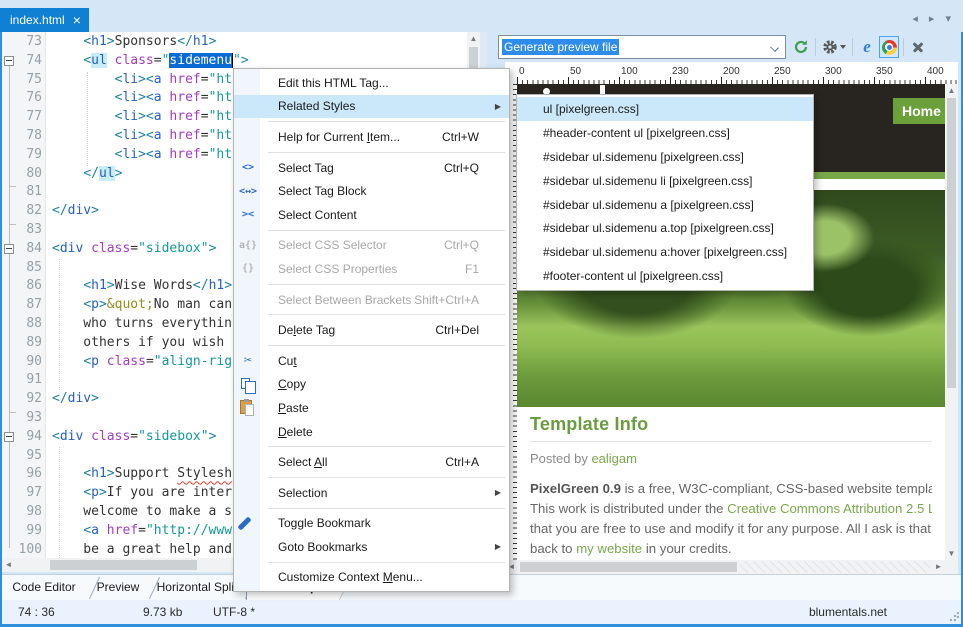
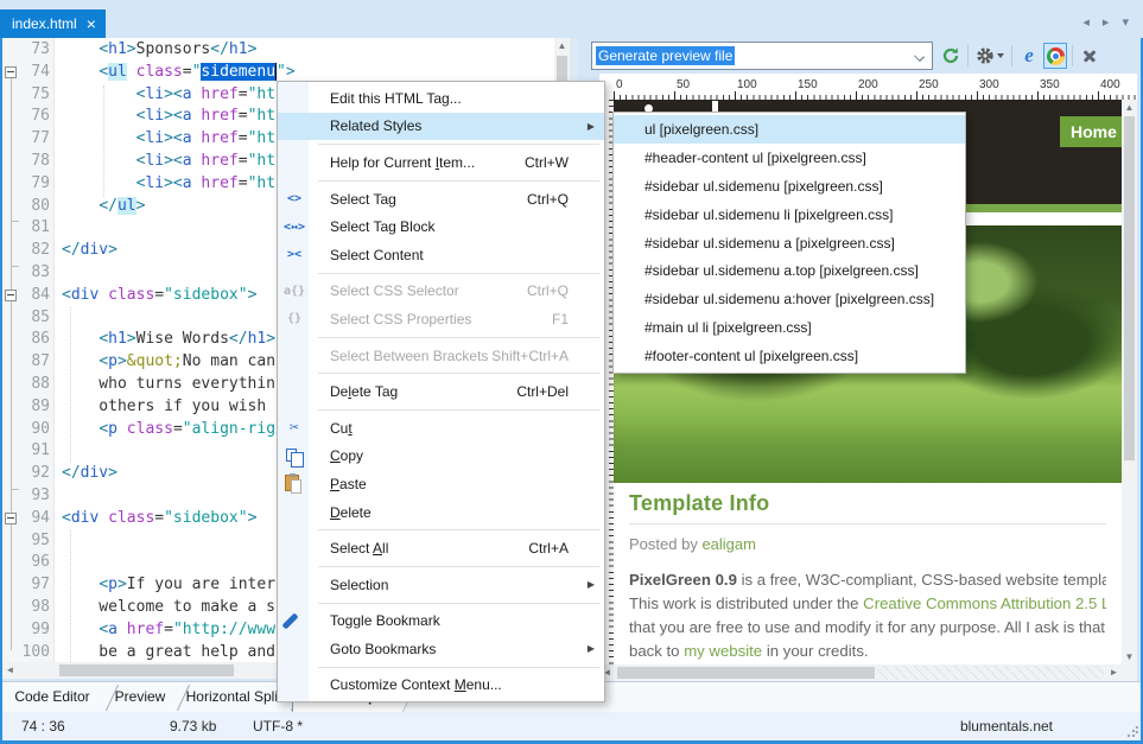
  index.html
  ×
  ◂ ▸ ▾
  73
  <h1>Sponsors</h1>
  74
  <ul class="sidemenu">
  75
  <li><a href="ht
  76
  <li><a href="ht
  77
  <li><a href="ht
  78
  <li><a href="ht
  79
  <li><a href="ht
  80
  </ul>
  81
  82
  </div>
  83
  84
  <div class="sidebox">
  85
  86
  <h1>Wise Words</h1>
  87
  <p>&quot;No man can
  88
  who turns everythin
  89
  others if you wish
  90
  <p class="align-rig
  91
  92
  </div>
  93
  94
  <div class="sidebox">
  95
  96
- <h1>Support Stylesh
  97
  <p>If you are inter
  98
  welcome to make a s
  99
  <a href="http://www
  100
  be a great help and
  ▲
  ◄
  Generate preview file
  e
  0
  50
  100
- 230
+ 150
  200
  250
  300
  350
  400
  Home
  Template Info
  Posted by ealigam
  PixelGreen 0.9 is a free, W3C-compliant, CSS-based website templa
  This work is distributed under the Creative Commons Attribution 2.5 L
  that you are free to use and modify it for any purpose. All I ask is that
  back to my website in your credits.
  ▲
  ▼
  ◄
  ►
  Edit this HTML Tag...
  Related Styles
  ▶
  Help for Current Item...
  Ctrl+W
  <>
  Select Tag
  Ctrl+Q
  <↔>
  Select Tag Block
  ><
  Select Content
  a{}
  Select CSS Selector
  Ctrl+Q
  {}
  Select CSS Properties
  F1
  Select Between Brackets
  Shift+Ctrl+A
  Delete Tag
  Ctrl+Del
  ✂
  Cut
  Copy
  Paste
  Delete
  Select All
  Ctrl+A
  Selection
  ▶
  Toggle Bookmark
  Goto Bookmarks
  ▶
  Customize Context Menu...
  ul [pixelgreen.css]
  #header-content ul [pixelgreen.css]
  #sidebar ul.sidemenu [pixelgreen.css]
  #sidebar ul.sidemenu li [pixelgreen.css]
  #sidebar ul.sidemenu a [pixelgreen.css]
  #sidebar ul.sidemenu a.top [pixelgreen.css]
  #sidebar ul.sidemenu a:hover [pixelgreen.css]
+ #main ul li [pixelgreen.css]
  #footer-content ul [pixelgreen.css]
  Code Editor
  Preview
  Horizontal Spl
  74 : 36
  9.73 kb
  UTF-8 *
  blumentals.net
